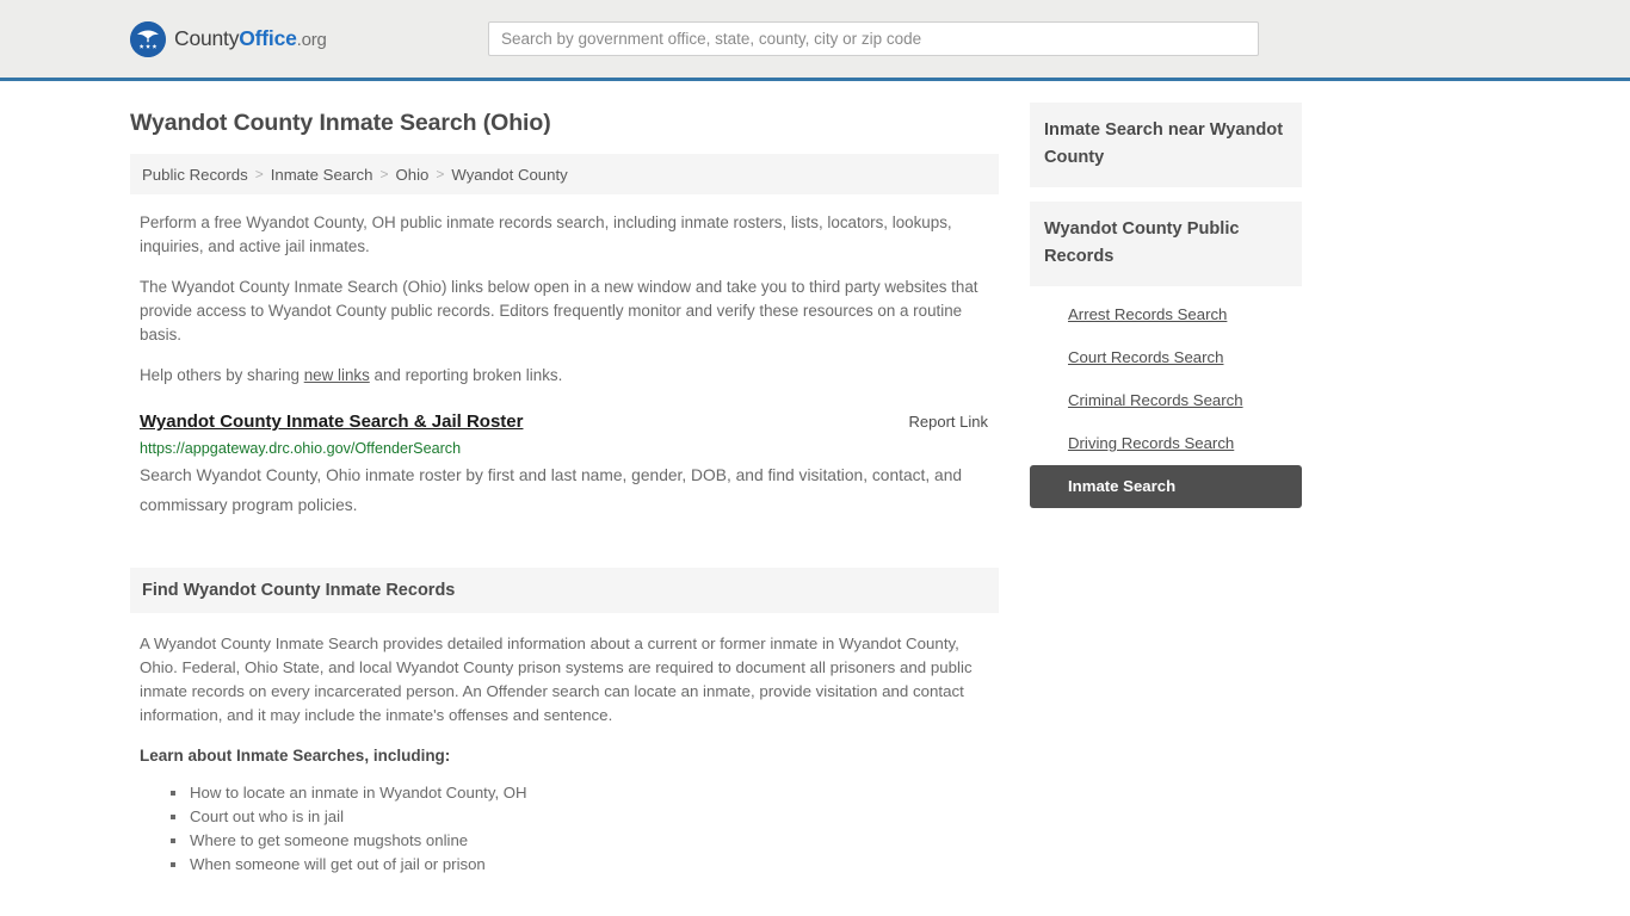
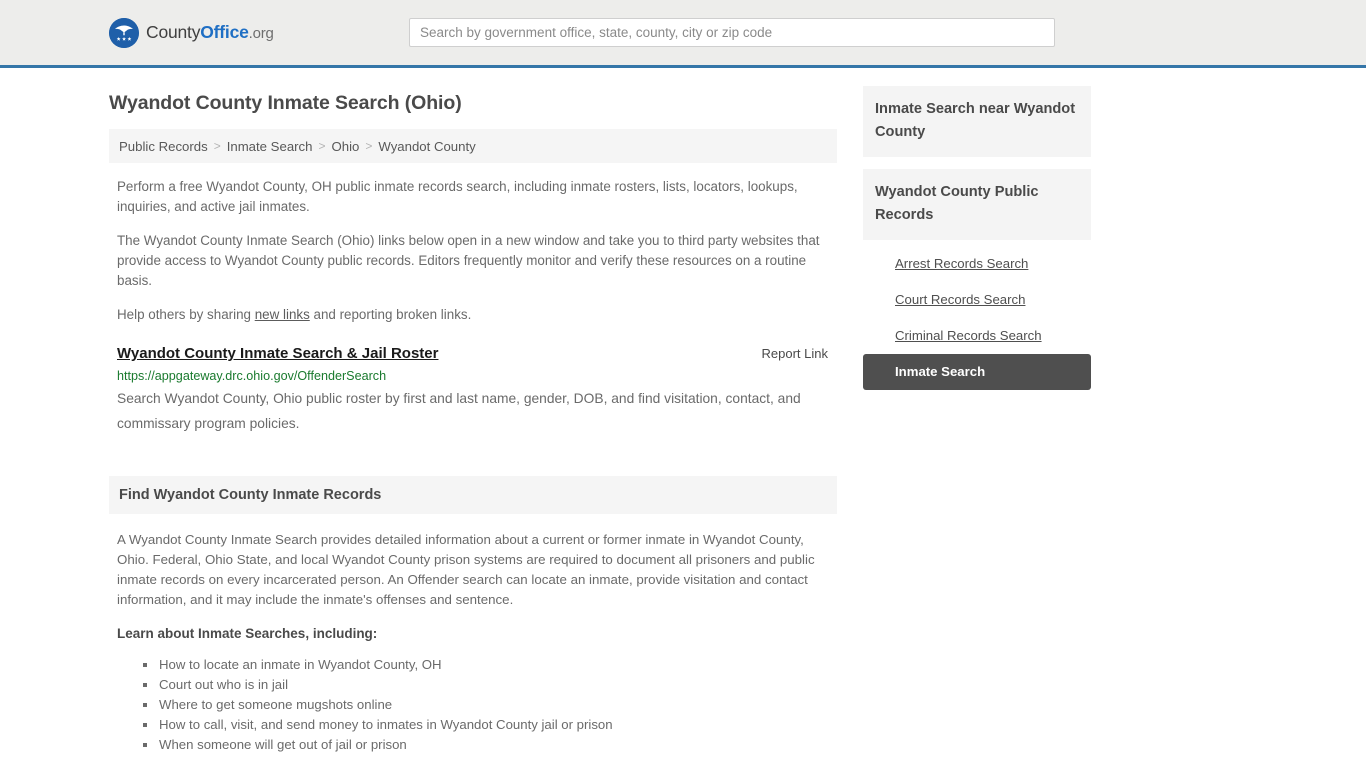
  CountyOffice.org
  Search by government office, state, county, city or zip code
  Wyandot County Inmate Search (Ohio)
  Public Records
  >
  Inmate Search
  >
  Ohio
  >
  Wyandot County
  Perform a free Wyandot County, OH public inmate records search, including inmate rosters, lists, locators, lookups, inquiries, and active jail inmates.
  The Wyandot County Inmate Search (Ohio) links below open in a new window and take you to third party websites that provide access to Wyandot County public records. Editors frequently monitor and verify these resources on a routine basis.
  Help others by sharing new links and reporting broken links.
  Wyandot County Inmate Search & Jail Roster
  Report Link
  https://appgateway.drc.ohio.gov/OffenderSearch
- Search Wyandot County, Ohio inmate roster by first and last name, gender, DOB, and find visitation, contact, and commissary program policies.
+ Search Wyandot County, Ohio public roster by first and last name, gender, DOB, and find visitation, contact, and commissary program policies.
  Find Wyandot County Inmate Records
  A Wyandot County Inmate Search provides detailed information about a current or former inmate in Wyandot County, Ohio. Federal, Ohio State, and local Wyandot County prison systems are required to document all prisoners and public inmate records on every incarcerated person. An Offender search can locate an inmate, provide visitation and contact information, and it may include the inmate's offenses and sentence.
  Learn about Inmate Searches, including:
  How to locate an inmate in Wyandot County, OH
  Court out who is in jail
  Where to get someone mugshots online
+ How to call, visit, and send money to inmates in Wyandot County jail or prison
  When someone will get out of jail or prison
  Inmate Search near Wyandot County
  Wyandot County Public Records
  Arrest Records Search
  Court Records Search
  Criminal Records Search
- Driving Records Search
  Inmate Search
